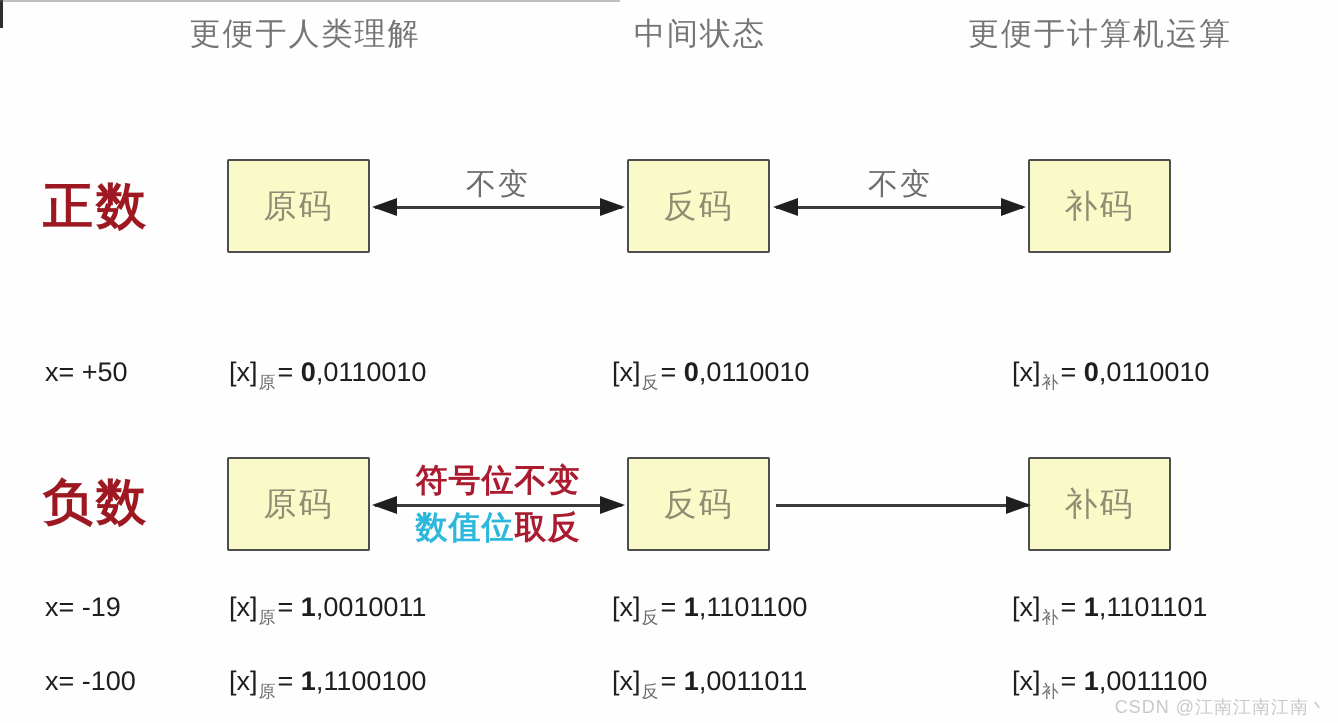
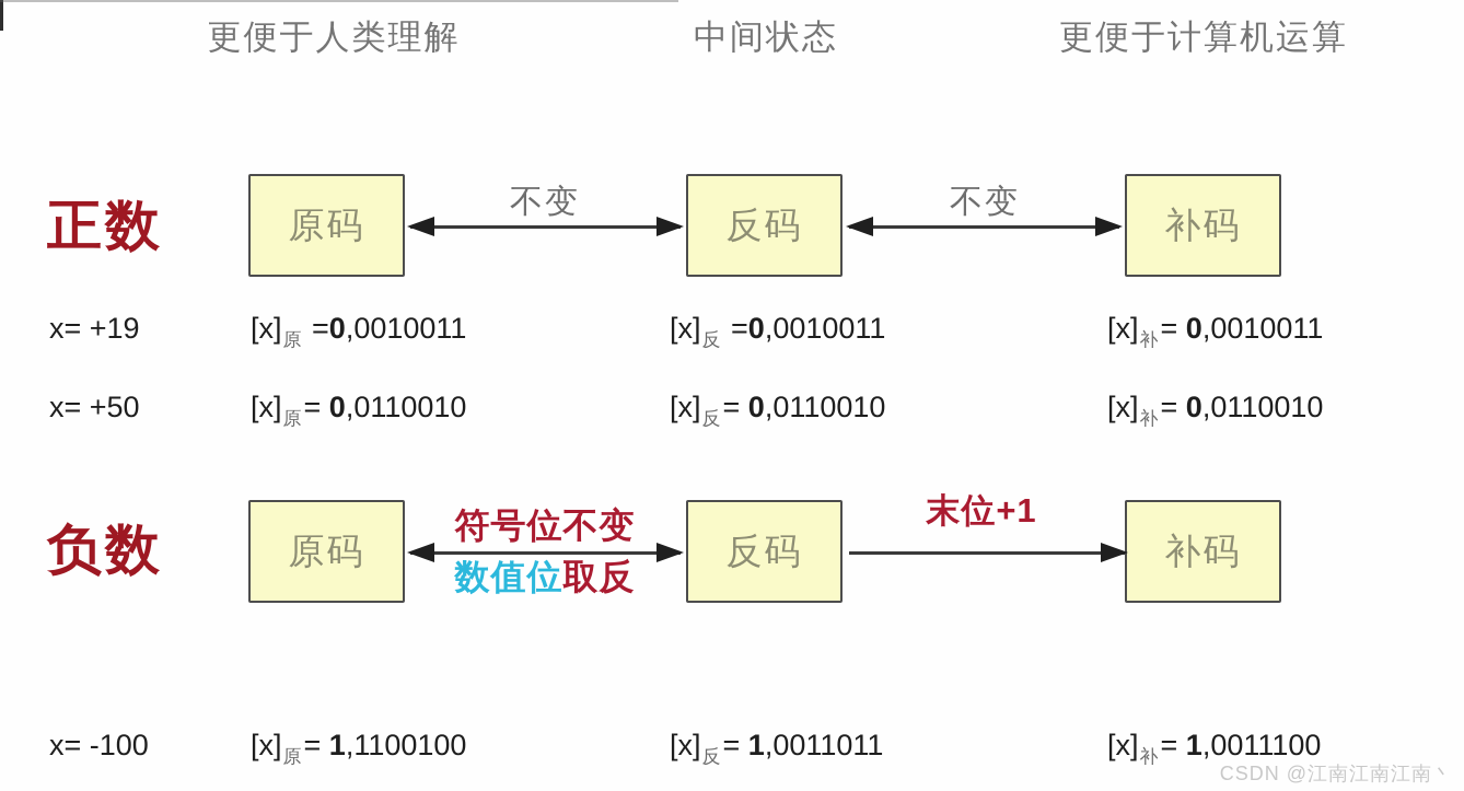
  更便于人类理解
  中间状态
  更便于计算机运算
  正数
  原码
  反码
  补码
  不变
  不变
  负数
  原码
  反码
  补码
  符号位不变
  数值位取反
+ 末位+1
+ x= +19
+ [x]原 =0,0010011
+ [x]反 =0,0010011
+ [x]补= 0,0010011
  x= +50
  [x]原= 0,0110010
  [x]反= 0,0110010
  [x]补= 0,0110010
- x= -19
- [x]原= 1,0010011
- [x]反= 1,1101100
- [x]补= 1,1101101
  x= -100
  [x]原= 1,1100100
  [x]反= 1,0011011
  [x]补= 1,0011100
  CSDN @江南江南江南丶
